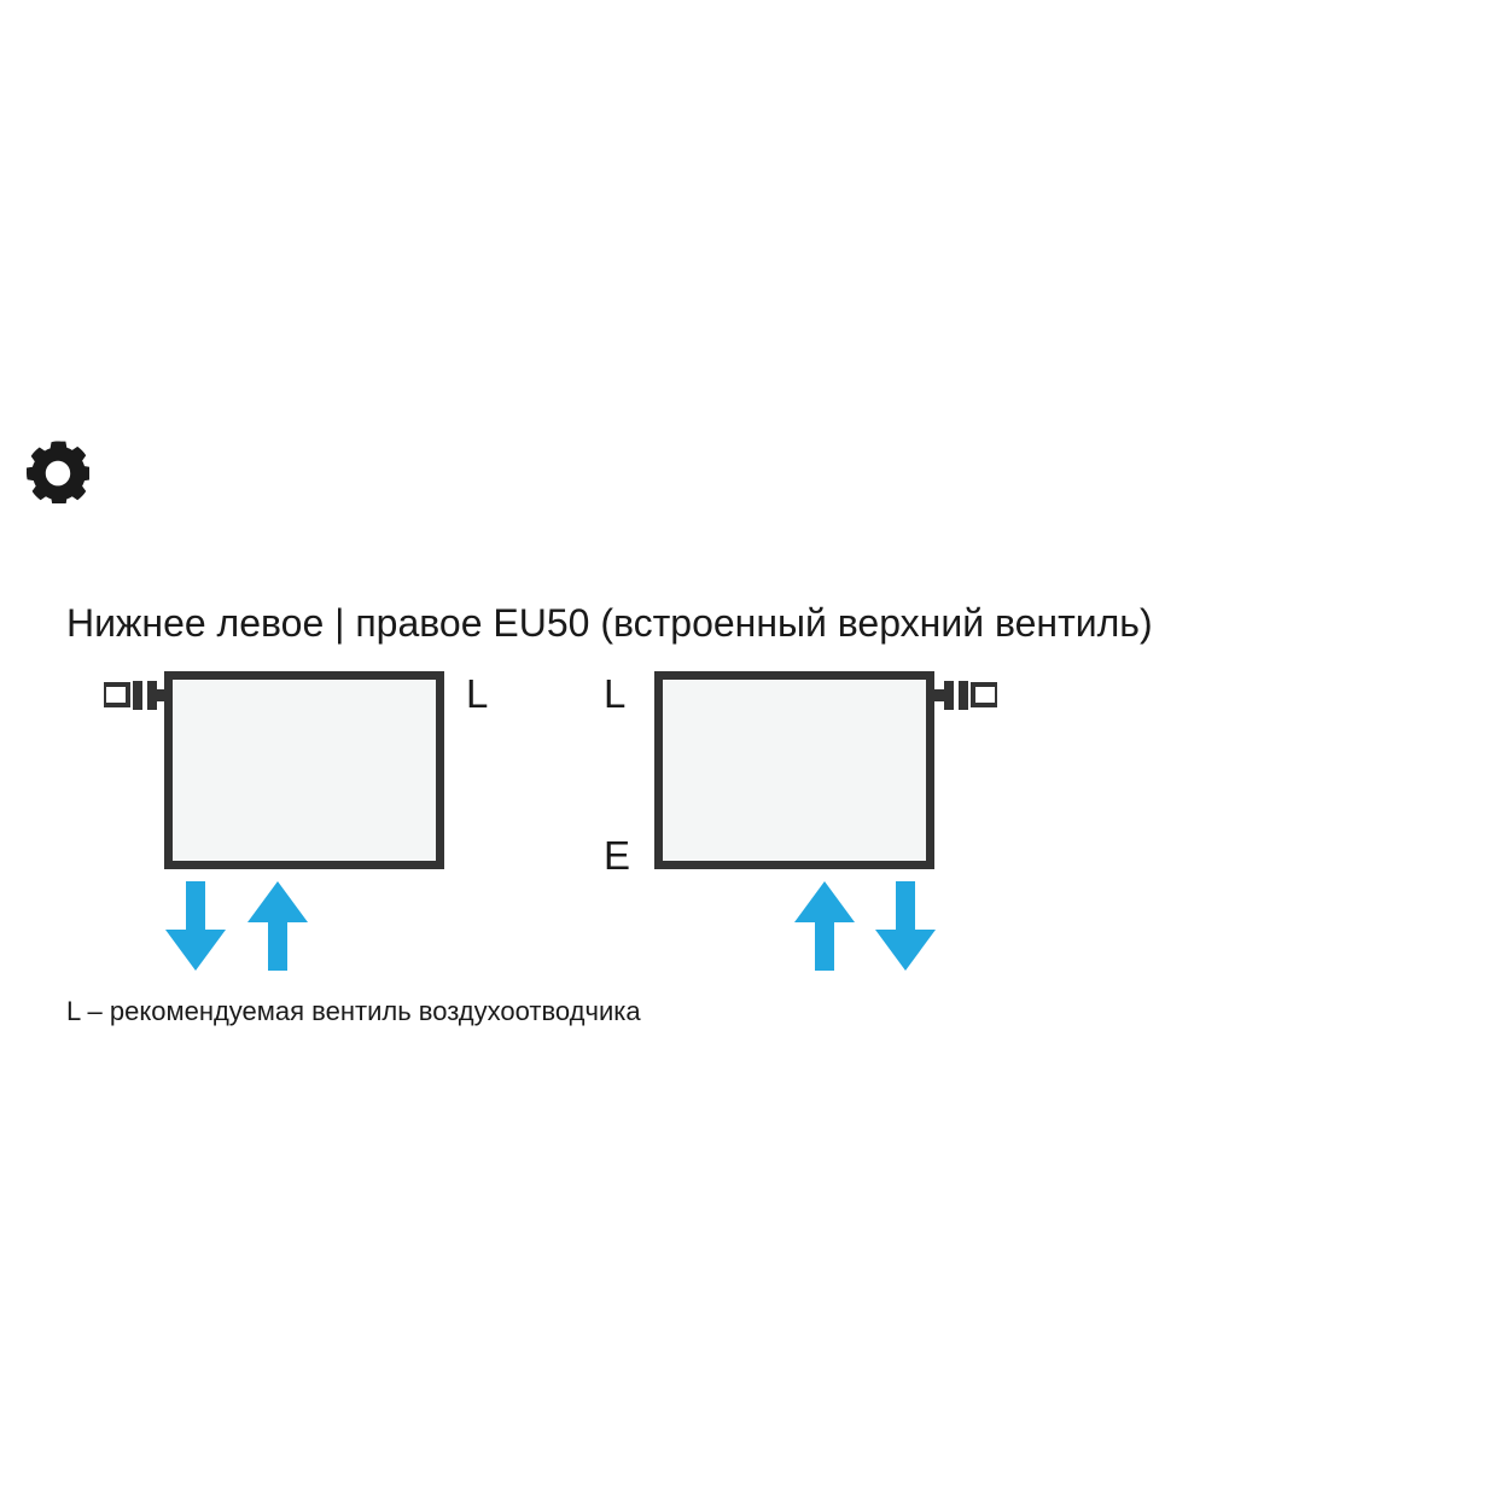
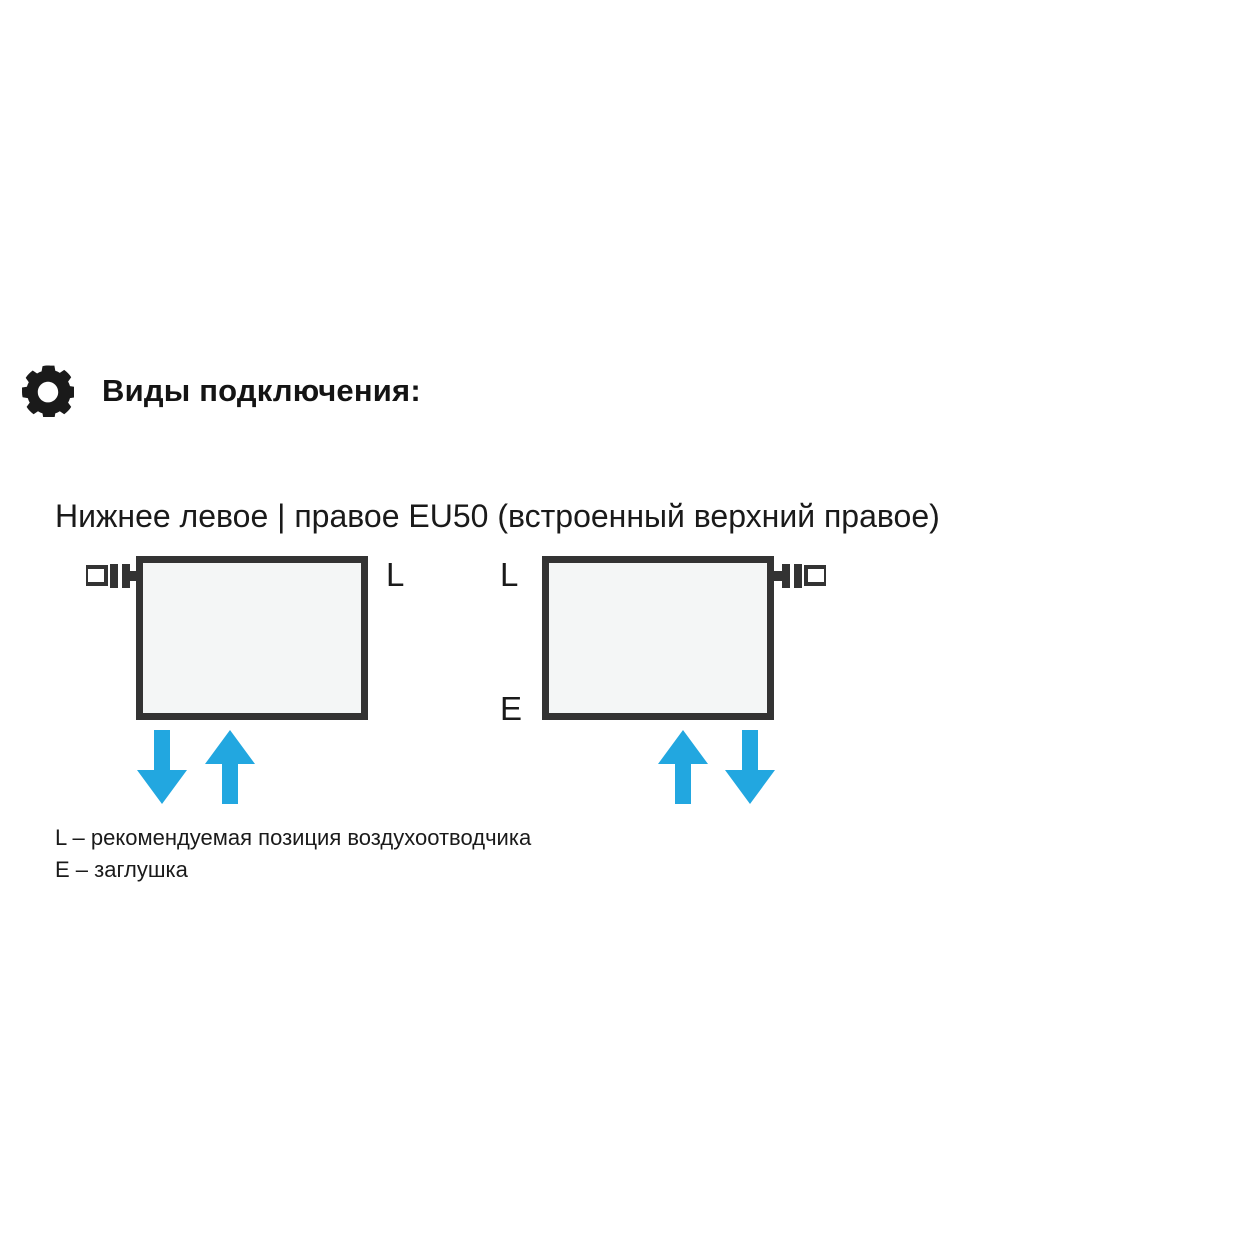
+ Виды подключения:
- Нижнее левое | правое EU50 (встроенный верхний вентиль)
+ Нижнее левое | правое EU50 (встроенный верхний правое)
  L
  L
  E
- L – рекомендуемая вентиль воздухоотводчика
+ L – рекомендуемая позиция воздухоотводчика
+ E – заглушка
